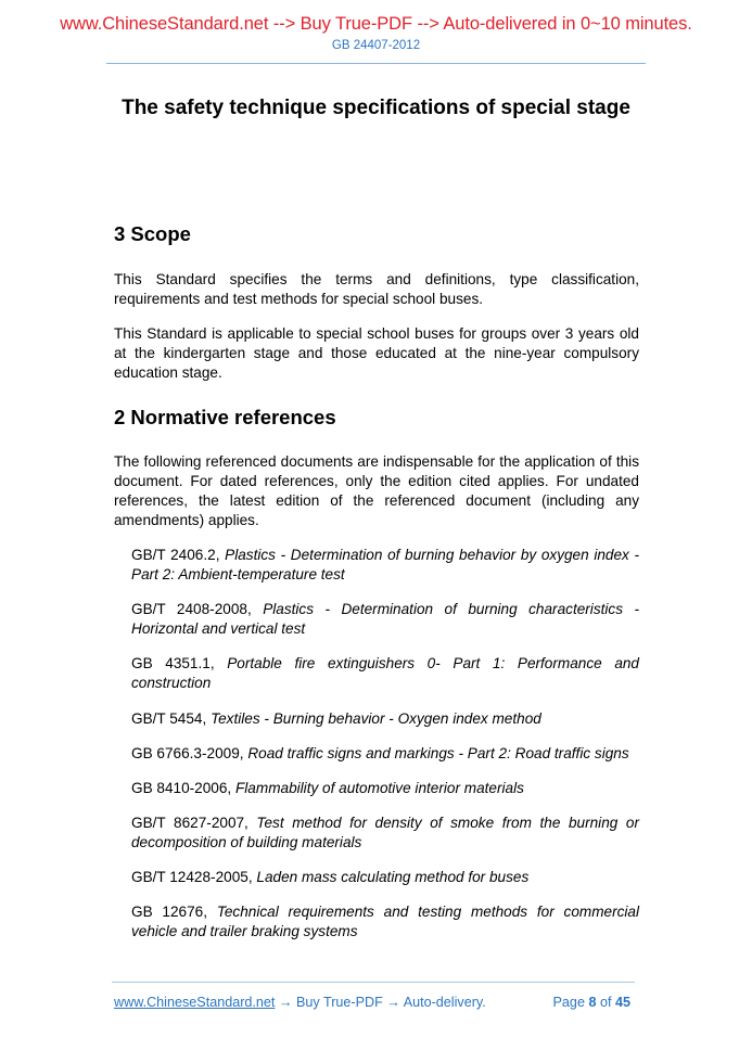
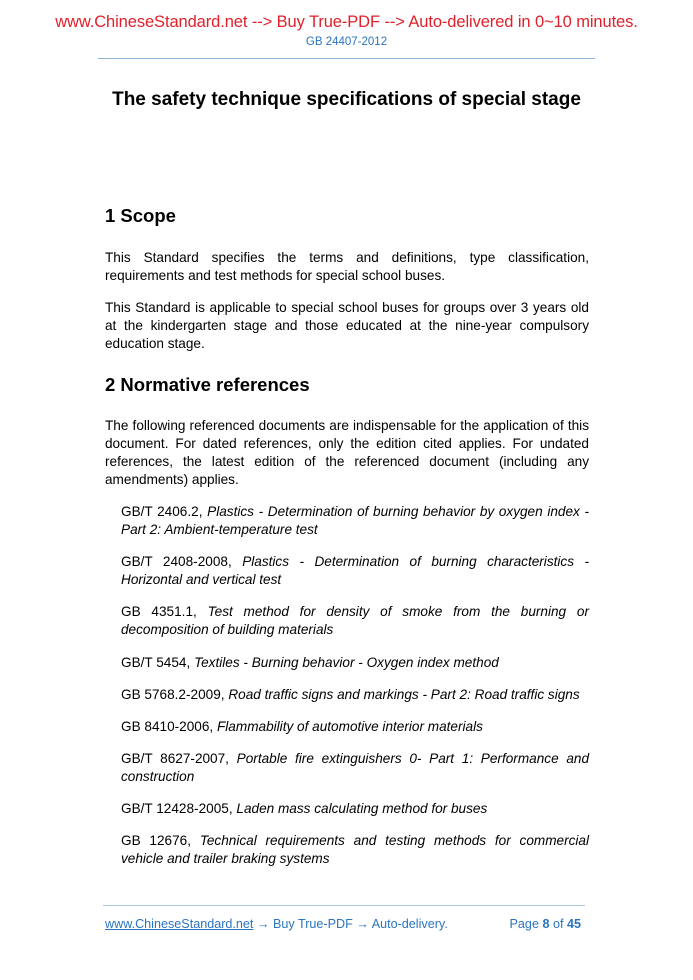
  www.ChineseStandard.net --> Buy True-PDF --> Auto-delivered in 0~10 minutes.
  GB 24407-2012
  The safety technique specifications of special stage
- 3 Scope
+ 1 Scope
  This Standard specifies the terms and definitions, type classification, requirements and test methods for special school buses.
  This Standard is applicable to special school buses for groups over 3 years old at the kindergarten stage and those educated at the nine-year compulsory education stage.
  2 Normative references
  The following referenced documents are indispensable for the application of this document. For dated references, only the edition cited applies. For undated references, the latest edition of the referenced document (including any amendments) applies.
  GB/T 2406.2, Plastics - Determination of burning behavior by oxygen index - Part 2: Ambient-temperature test
  GB/T 2408-2008, Plastics - Determination of burning characteristics - Horizontal and vertical test
- GB 4351.1, Portable fire extinguishers 0- Part 1: Performance and construction
+ GB 4351.1, Test method for density of smoke from the burning or decomposition of building materials
  GB/T 5454, Textiles - Burning behavior - Oxygen index method
- GB 6766.3-2009, Road traffic signs and markings - Part 2: Road traffic signs
+ GB 5768.2-2009, Road traffic signs and markings - Part 2: Road traffic signs
  GB 8410-2006, Flammability of automotive interior materials
- GB/T 8627-2007, Test method for density of smoke from the burning or decomposition of building materials
+ GB/T 8627-2007, Portable fire extinguishers 0- Part 1: Performance and construction
  GB/T 12428-2005, Laden mass calculating method for buses
  GB 12676, Technical requirements and testing methods for commercial vehicle and trailer braking systems
  www.ChineseStandard.net → Buy True-PDF → Auto-delivery.
  Page 8 of 45
